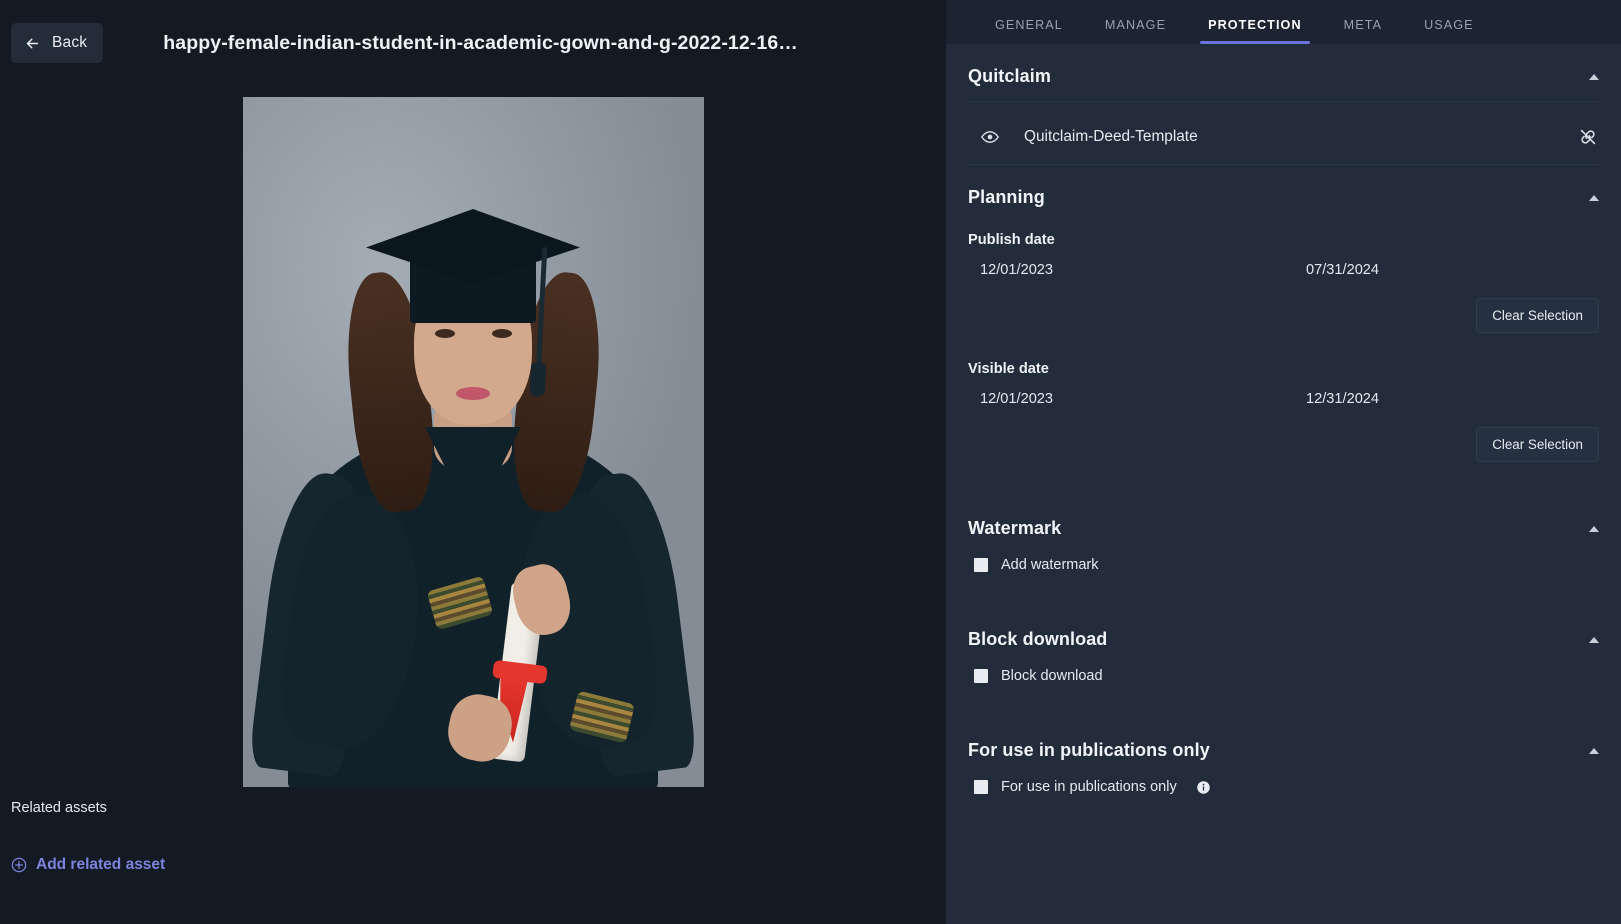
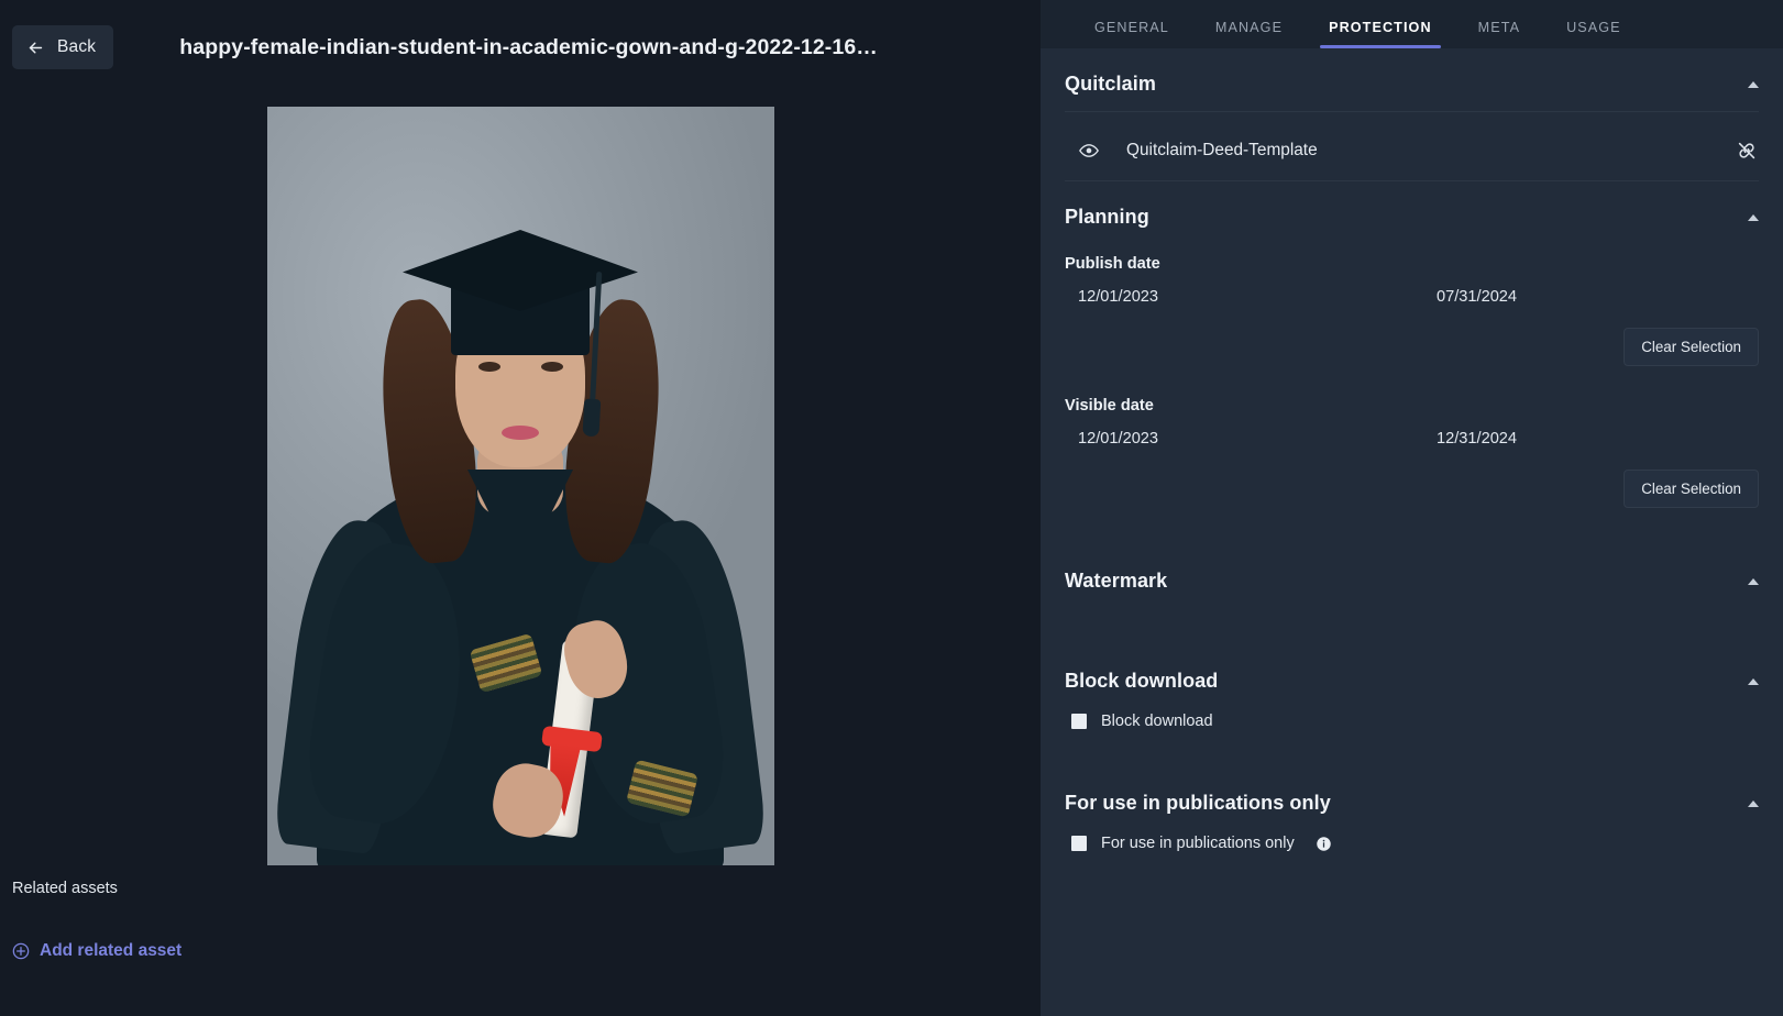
  Back
  happy-female-indian-student-in-academic-gown-and-g-2022-12-16-18
  Related assets
  Add related asset
  GENERAL
  MANAGE
  PROTECTION
  META
  USAGE
  Quitclaim
  Quitclaim-Deed-Template
  Planning
  Publish date
  12/01/2023
  07/31/2024
  Clear Selection
  Visible date
  12/01/2023
  12/31/2024
  Clear Selection
  Watermark
- Add watermark
  Block download
  Block download
  For use in publications only
  For use in publications only
